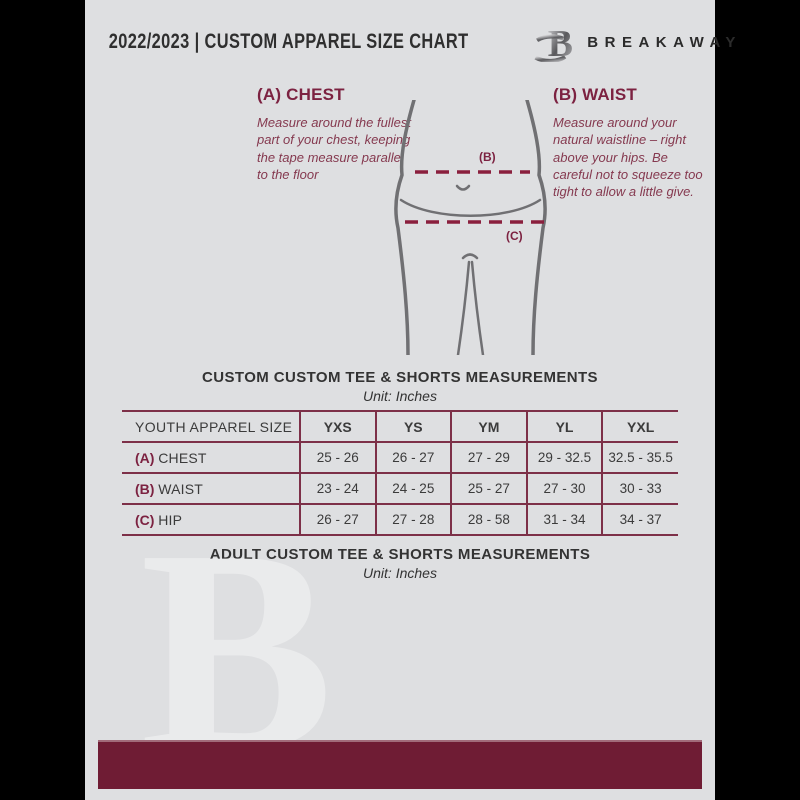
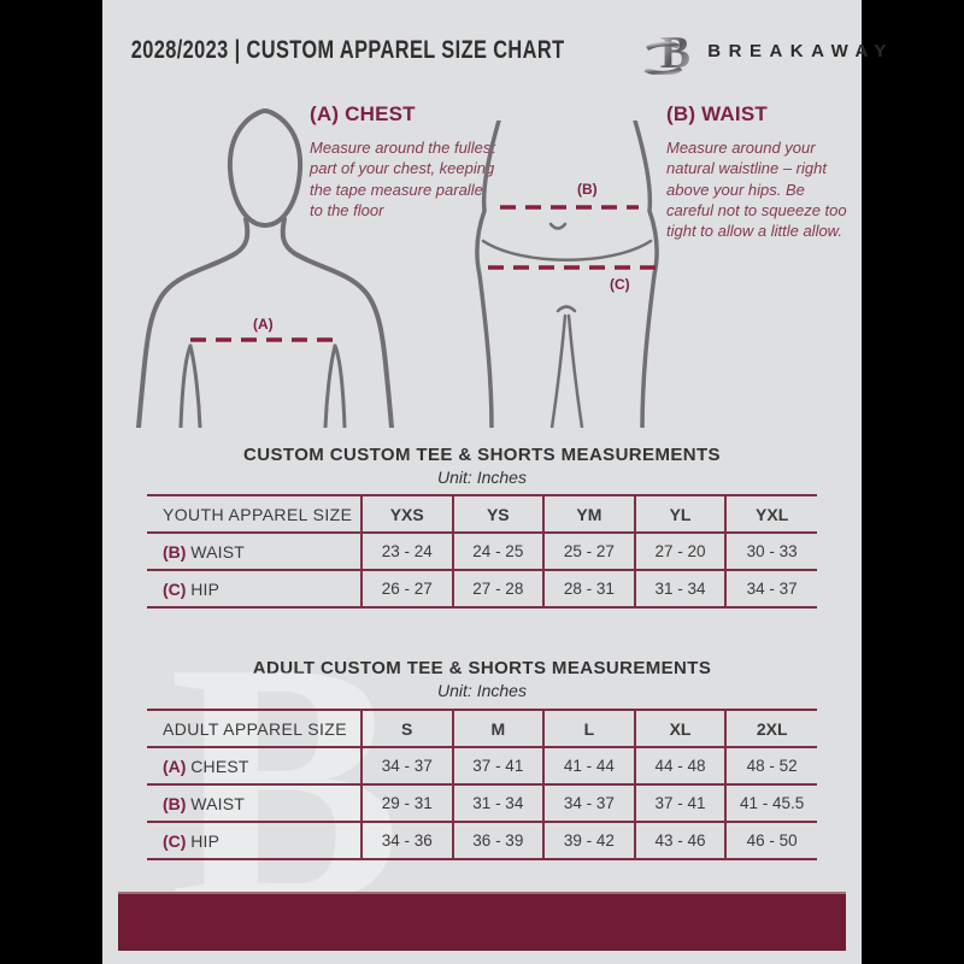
- 2022/2023 | CUSTOM APPAREL SIZE CHART
+ 2028/2023 | CUSTOM APPAREL SIZE CHART
  B
  BREAKAWAY
+ (A)
  (A) CHEST
  Measure around the fulles part of your chest, keeping the tape measure paralle to the floor
  (B)
  (C)
  (B) WAIST
- Measure around your natural waistline – right above your hips. Be careful not to squeeze too tight to allow a little give.
+ Measure around your natural waistline – right above your hips. Be careful not to squeeze too tight to allow a little allow.
  B
  CUSTOM CUSTOM TEE & SHORTS MEASUREMENTS
  Unit: Inches
  YOUTH APPAREL SIZE	YXS	YS	YM	YL	YXL
- (A) CHEST	25 - 26	26 - 27	27 - 29	29 - 32.5	32.5 - 35.5
- (B) WAIST	23 - 24	24 - 25	25 - 27	27 - 30	30 - 33
+ (B) WAIST	23 - 24	24 - 25	25 - 27	27 - 20	30 - 33
- (C) HIP	26 - 27	27 - 28	28 - 58	31 - 34	34 - 37
+ (C) HIP	26 - 27	27 - 28	28 - 31	31 - 34	34 - 37
  ADULT CUSTOM TEE & SHORTS MEASUREMENTS
  Unit: Inches
+ ADULT APPAREL SIZE	S	M	L	XL	2XL
+ (A) CHEST	34 - 37	37 - 41	41 - 44	44 - 48	48 - 52
+ (B) WAIST	29 - 31	31 - 34	34 - 37	37 - 41	41 - 45.5
+ (C) HIP	34 - 36	36 - 39	39 - 42	43 - 46	46 - 50
